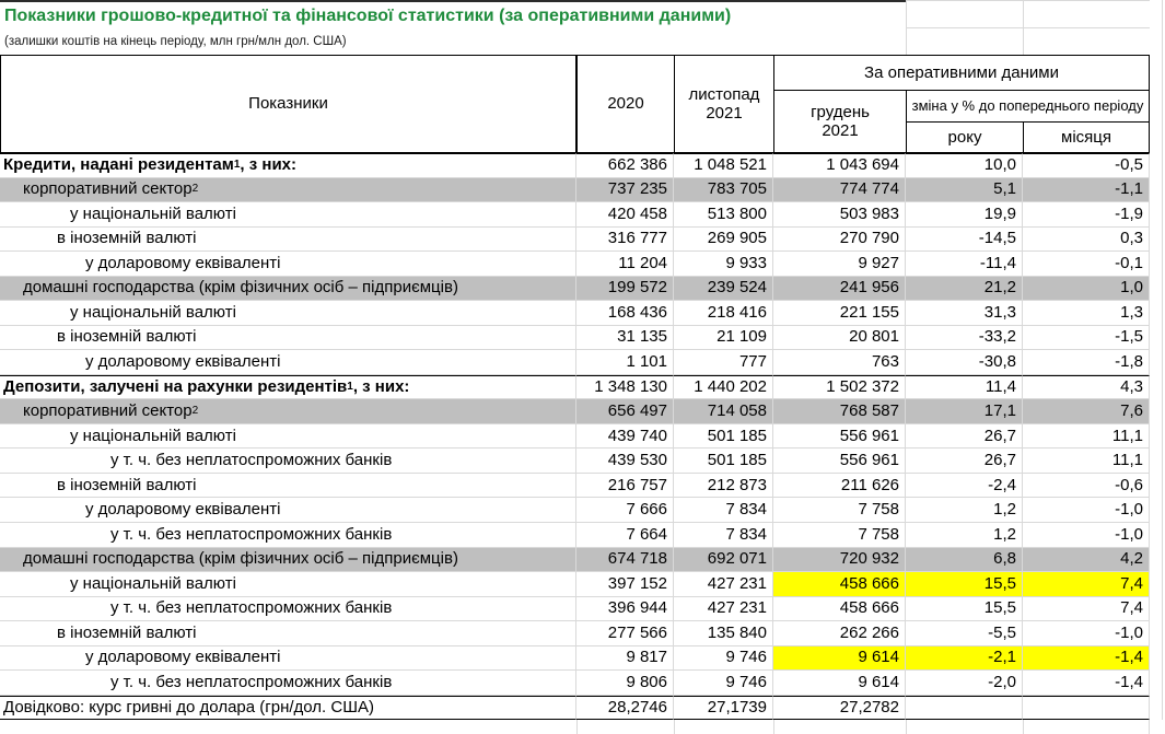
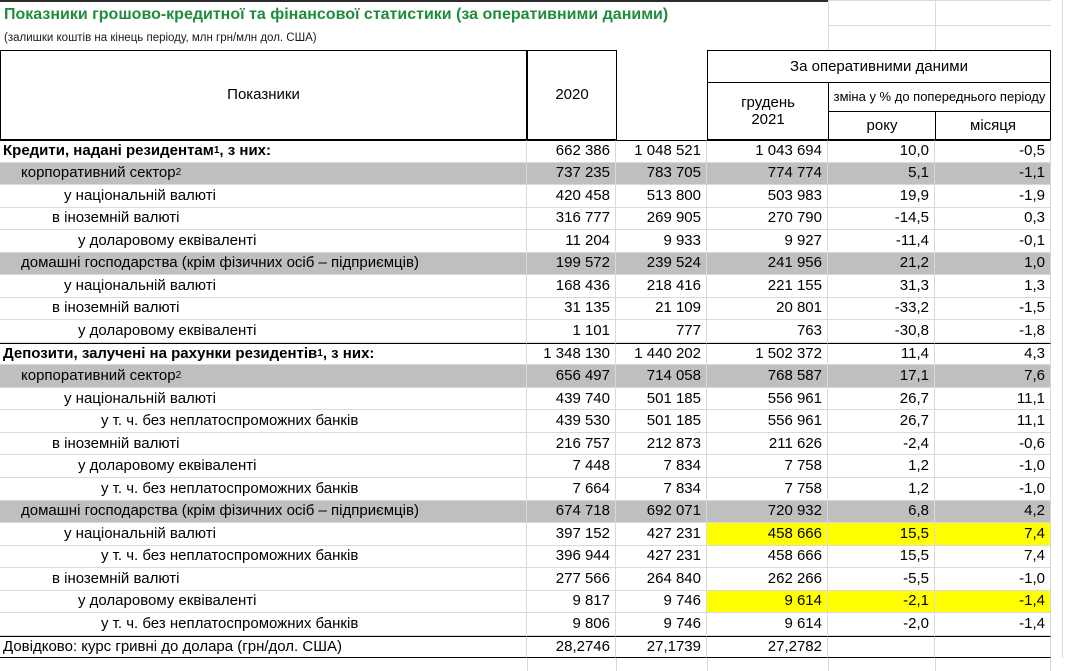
  Показники грошово-кредитної та фінансової статистики (за оперативними даними)
  (залишки коштів на кінець періоду, млн грн/млн дол. США)
  Показники
  2020
- листопад 2021
  За оперативними даними
  грудень
  2021
  зміна у % до попереднього періоду
  року
  місяця
  Кредити, надані резидентам
  1
  , з них:
  662 386
  1 048 521
  1 043 694
  10,0
  -0,5
  корпоративний сектор
  2
  737 235
  783 705
  774 774
  5,1
  -1,1
  у національній валюті
  420 458
  513 800
  503 983
  19,9
  -1,9
  в іноземній валюті
  316 777
  269 905
  270 790
  -14,5
  0,3
  у доларовому еквіваленті
  11 204
  9 933
  9 927
  -11,4
  -0,1
  домашні господарства (крім фізичних осіб – підприємців)
  199 572
  239 524
  241 956
  21,2
  1,0
  у національній валюті
  168 436
  218 416
  221 155
  31,3
  1,3
  в іноземній валюті
  31 135
  21 109
  20 801
  -33,2
  -1,5
  у доларовому еквіваленті
  1 101
  777
  763
  -30,8
  -1,8
  Депозити, залучені на рахунки резидентів
  1
  , з них:
  1 348 130
  1 440 202
  1 502 372
  11,4
  4,3
  корпоративний сектор
  2
  656 497
  714 058
  768 587
  17,1
  7,6
  у національній валюті
  439 740
  501 185
  556 961
  26,7
  11,1
  у т. ч. без неплатоспроможних банків
  439 530
  501 185
  556 961
  26,7
  11,1
  в іноземній валюті
  216 757
  212 873
  211 626
  -2,4
  -0,6
  у доларовому еквіваленті
- 7 666
+ 7 448
  7 834
  7 758
  1,2
  -1,0
  у т. ч. без неплатоспроможних банків
  7 664
  7 834
  7 758
  1,2
  -1,0
  домашні господарства (крім фізичних осіб – підприємців)
  674 718
  692 071
  720 932
  6,8
  4,2
  у національній валюті
  397 152
  427 231
  458 666
  15,5
  7,4
  у т. ч. без неплатоспроможних банків
  396 944
  427 231
  458 666
  15,5
  7,4
  в іноземній валюті
  277 566
- 135 840
+ 264 840
  262 266
  -5,5
  -1,0
  у доларовому еквіваленті
  9 817
  9 746
  9 614
  -2,1
  -1,4
  у т. ч. без неплатоспроможних банків
  9 806
  9 746
  9 614
  -2,0
  -1,4
  Довідково: курс гривні до долара (грн/дол. США)
  28,2746
  27,1739
  27,2782
